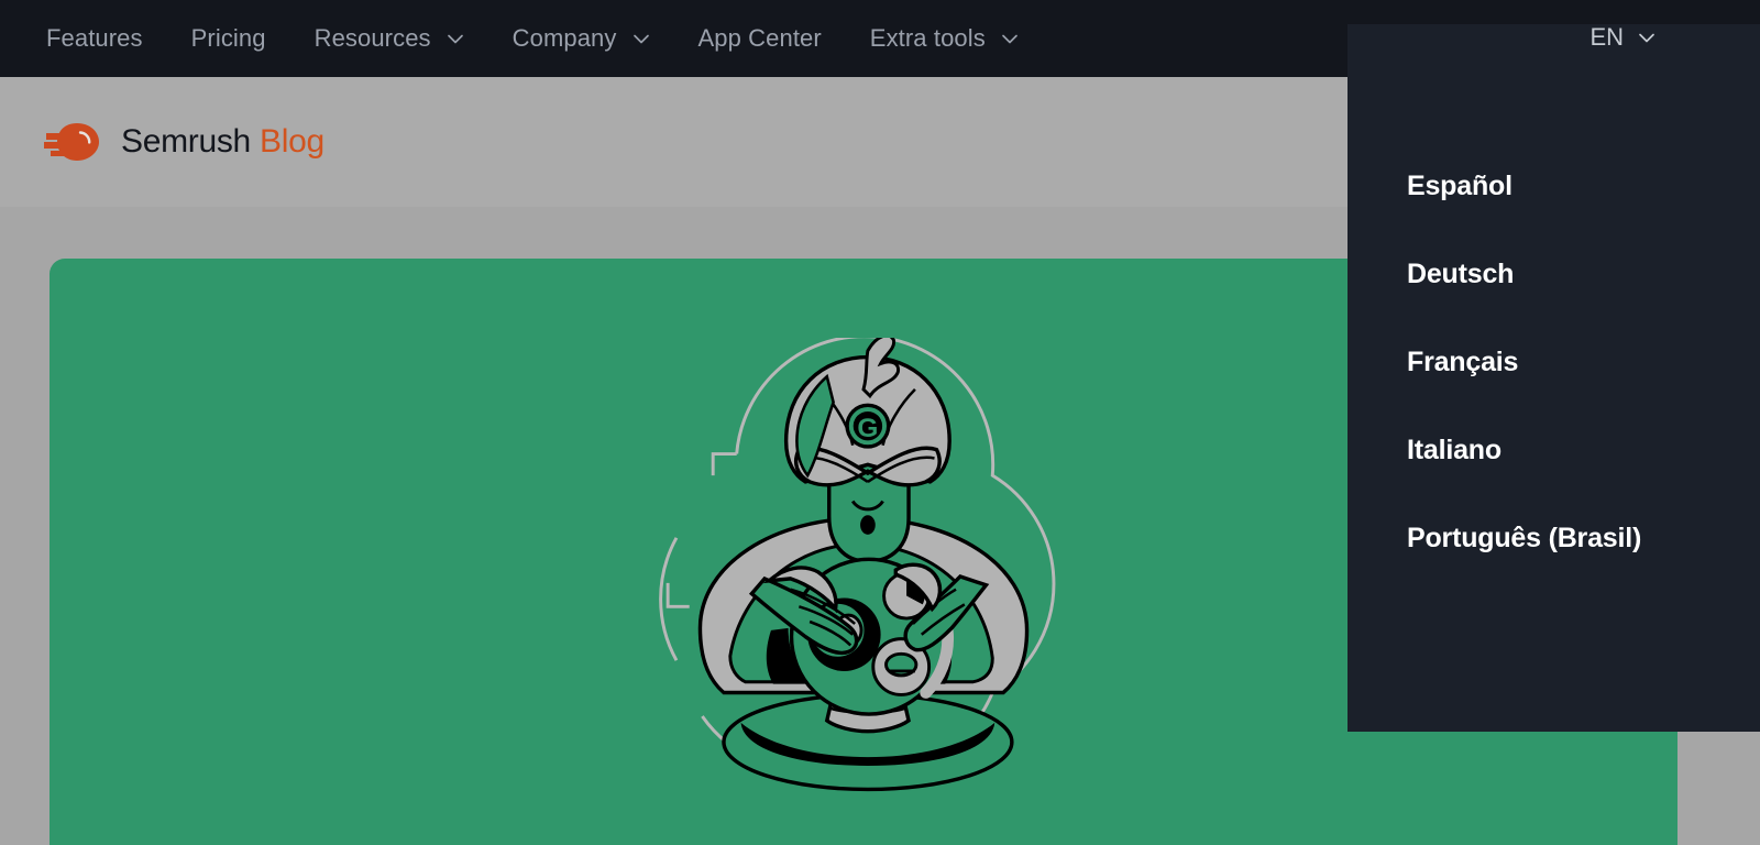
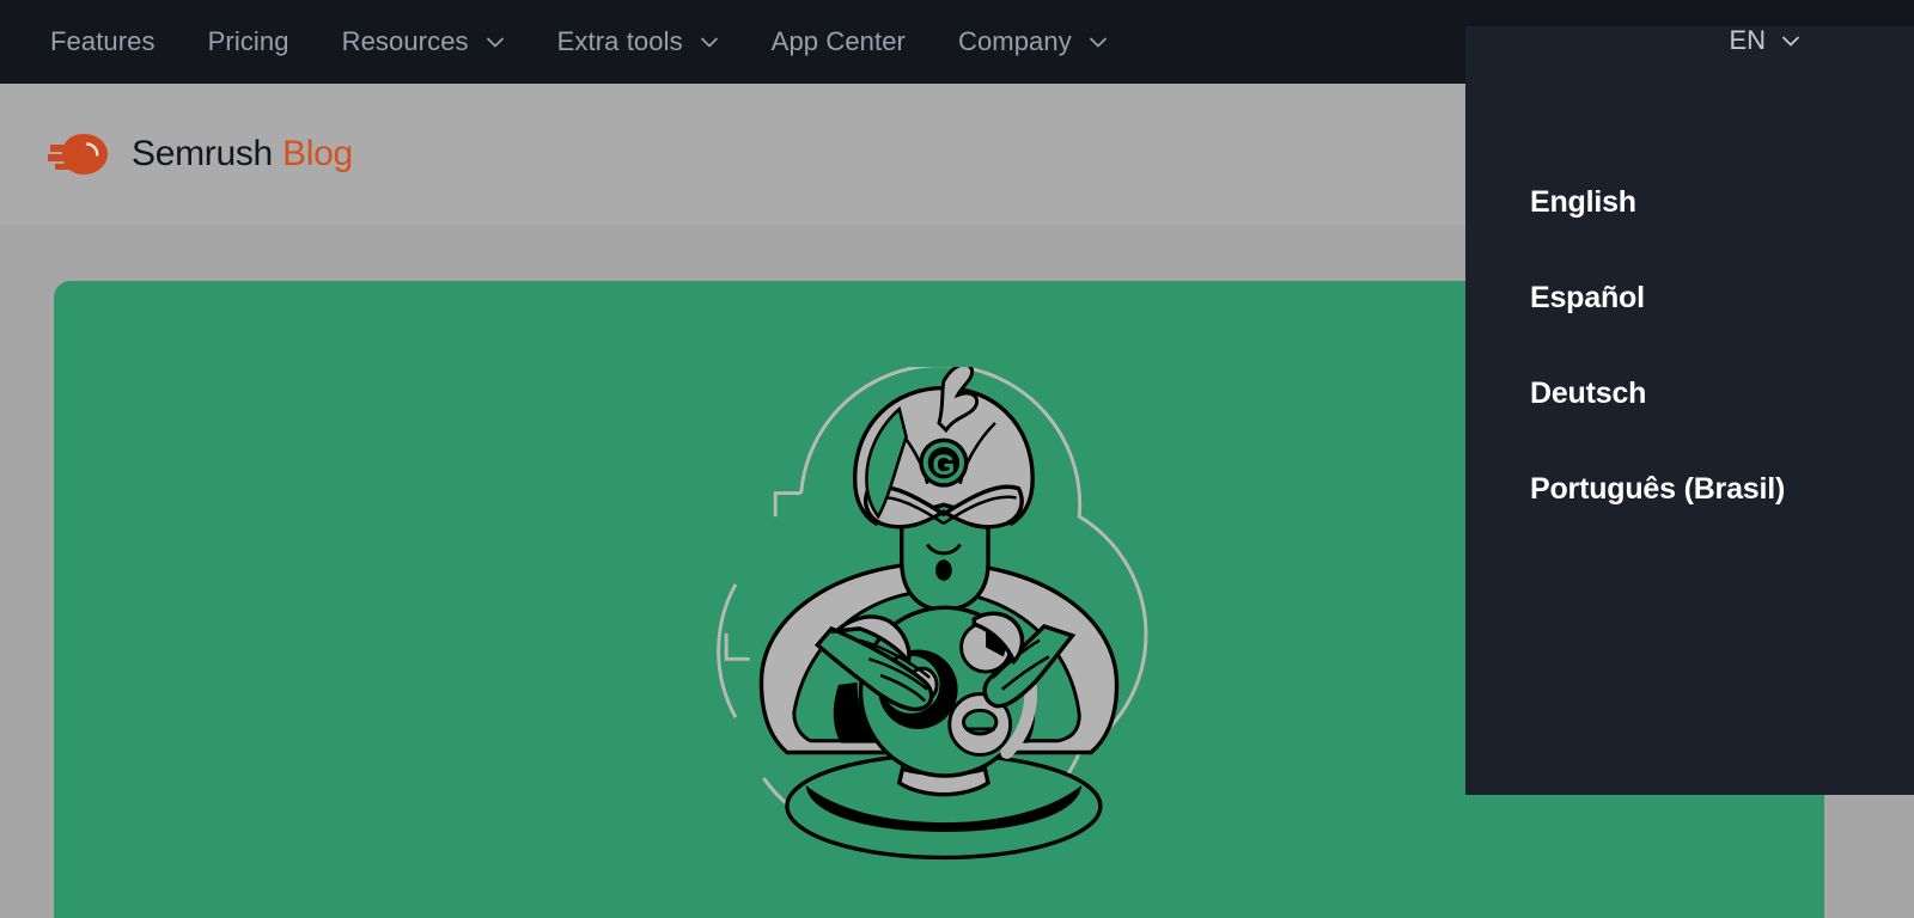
  Semrush Blog
  G
  Features
  Pricing
  Resources
- Company
+ Extra tools
  App Center
- Extra tools
+ Company
  EN
+ English
  Español
  Deutsch
- Français
- Italiano
  Português (Brasil)
